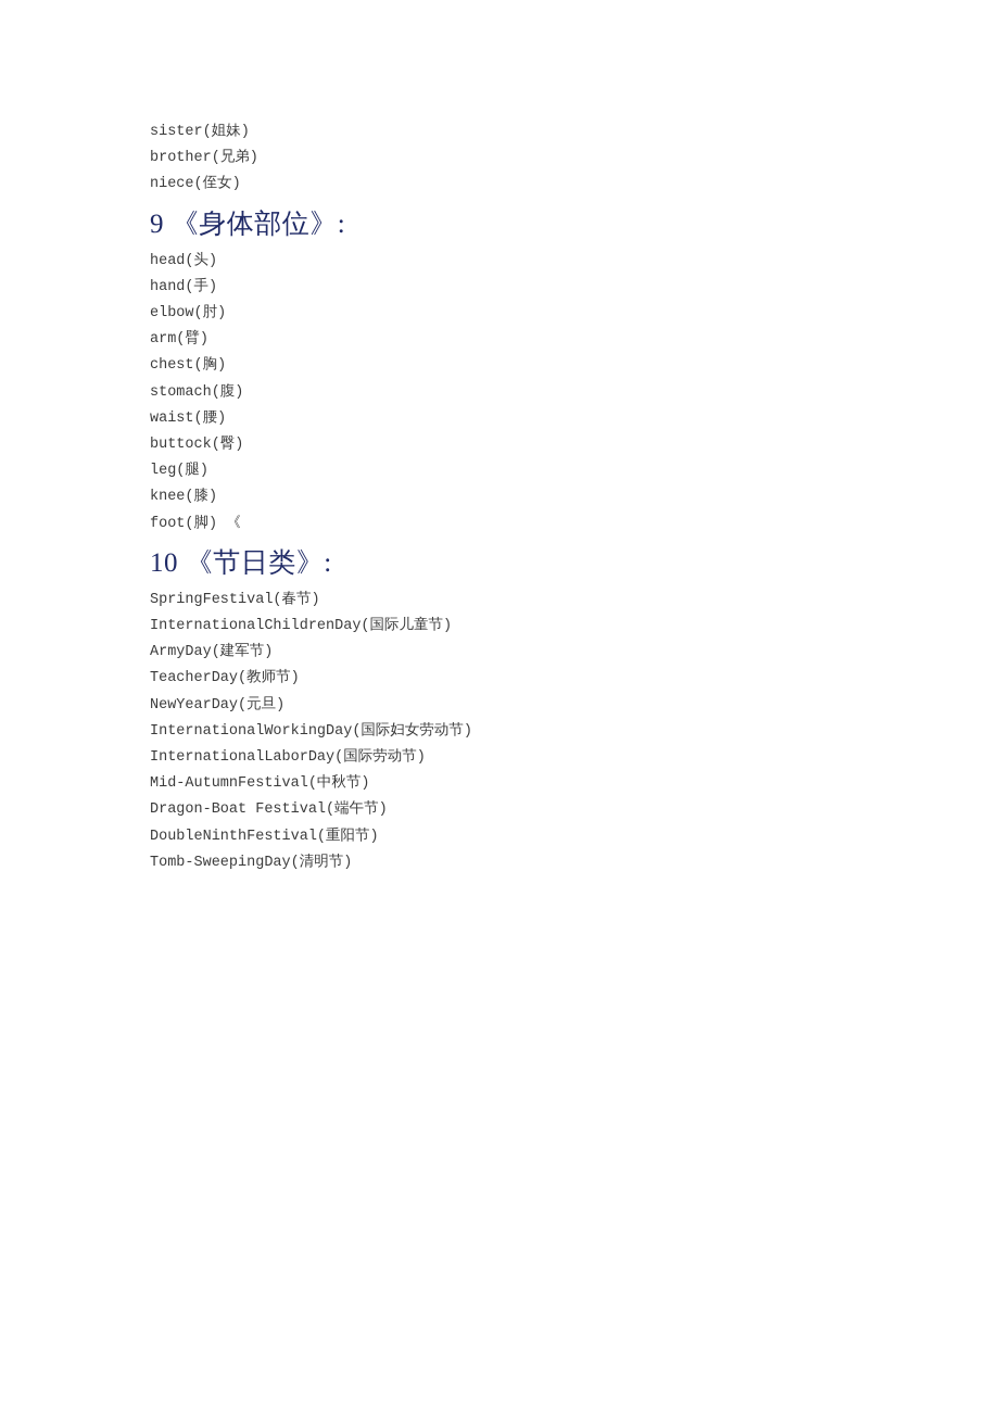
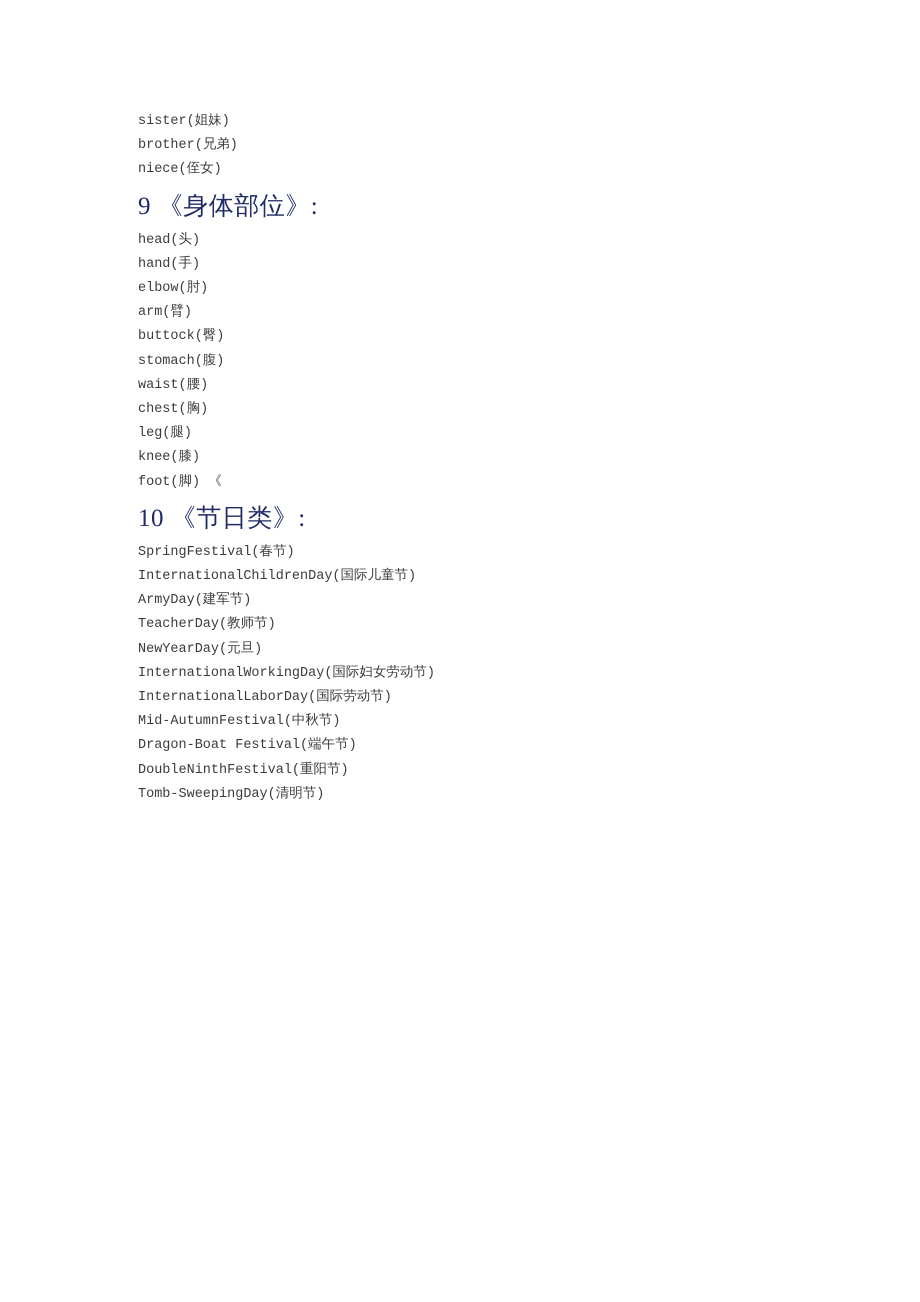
  sister(姐妹)
  brother(兄弟)
  niece(侄女)
  9 《身体部位》:
  head(头)
  hand(手)
  elbow(肘)
  arm(臂)
- chest(胸)
+ buttock(臀)
  stomach(腹)
  waist(腰)
- buttock(臀)
+ chest(胸)
  leg(腿)
  knee(膝)
  foot(脚) 《
  10 《节日类》:
  SpringFestival(春节)
  InternationalChildrenDay(国际儿童节)
  ArmyDay(建军节)
  TeacherDay(教师节)
  NewYearDay(元旦)
  InternationalWorkingDay(国际妇女劳动节)
  InternationalLaborDay(国际劳动节)
  Mid-AutumnFestival(中秋节)
  Dragon-Boat Festival(端午节)
  DoubleNinthFestival(重阳节)
  Tomb-SweepingDay(清明节)
